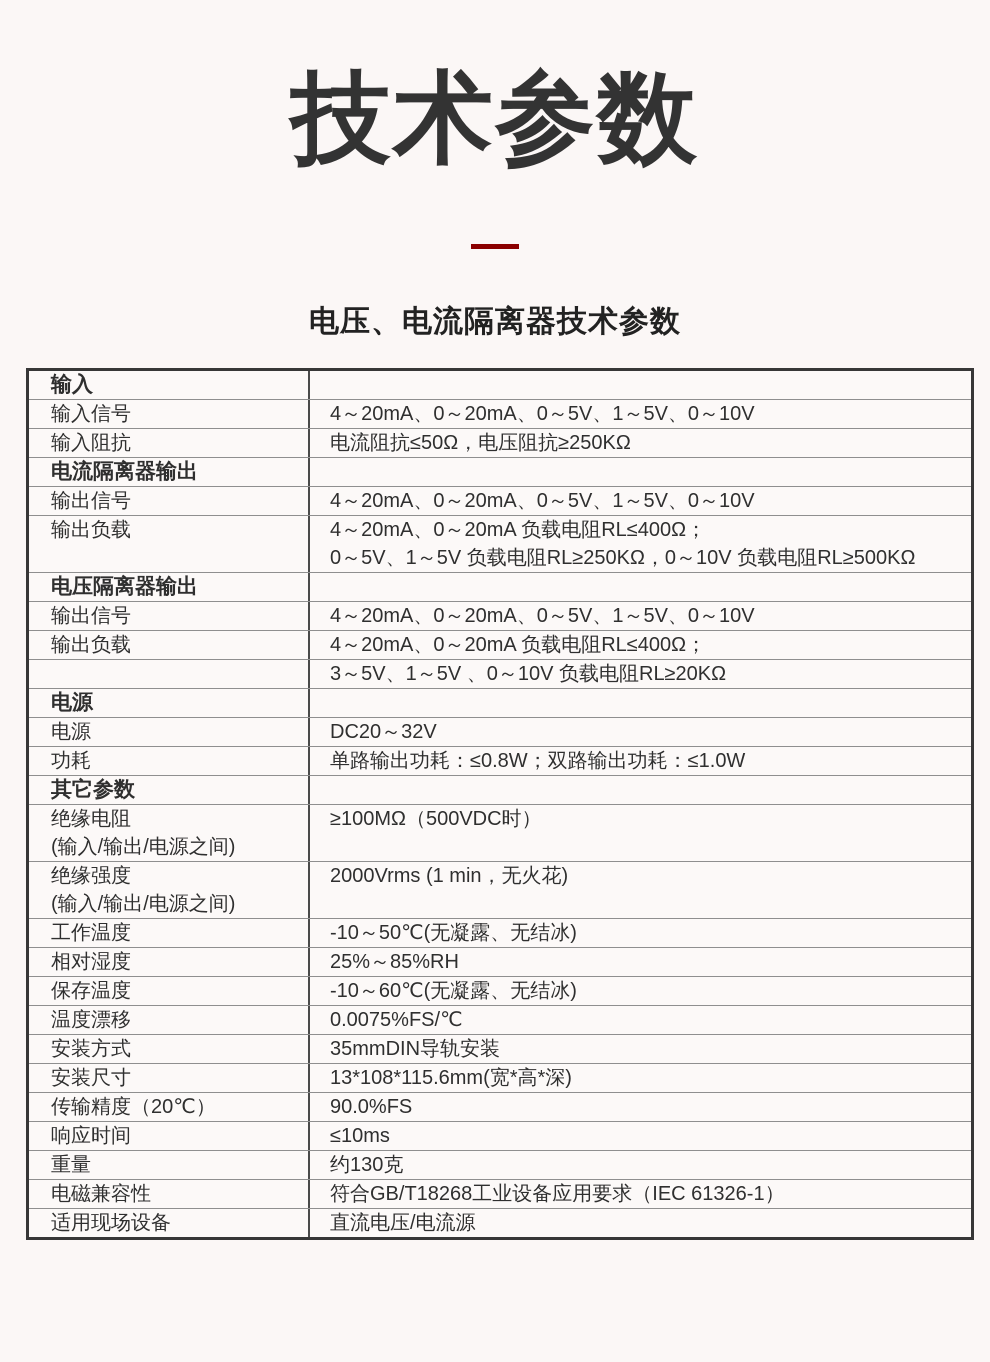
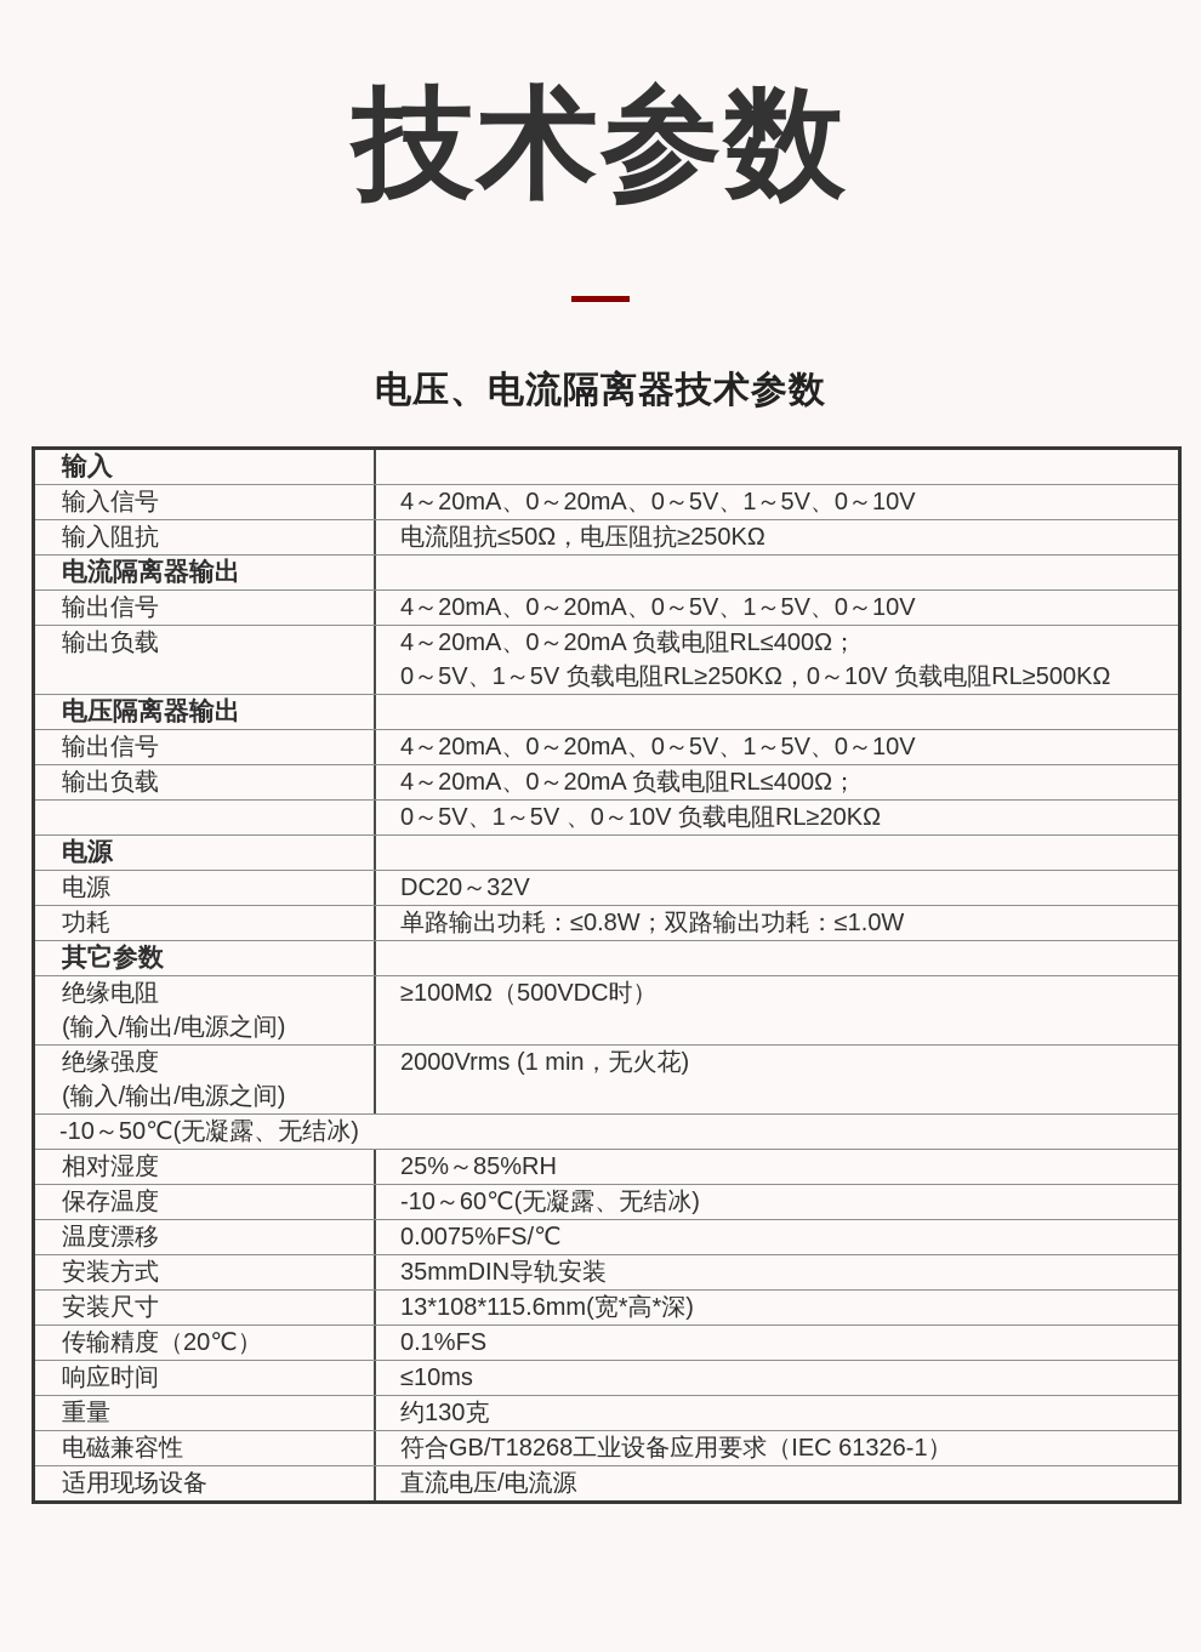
  技术参数
  电压、电流隔离器技术参数
  输入
  输入信号
  4～20mA、0～20mA、0～5V、1～5V、0～10V
  输入阻抗
  电流阻抗≤50Ω，电压阻抗≥250KΩ
  电流隔离器输出
  输出信号
  4～20mA、0～20mA、0～5V、1～5V、0～10V
  输出负载
  4～20mA、0～20mA 负载电阻RL≤400Ω；
  0～5V、1～5V 负载电阻RL≥250KΩ，0～10V 负载电阻RL≥500KΩ
  电压隔离器输出
  输出信号
  4～20mA、0～20mA、0～5V、1～5V、0～10V
  输出负载
  4～20mA、0～20mA 负载电阻RL≤400Ω；
- 3～5V、1～5V 、0～10V 负载电阻RL≥20KΩ
+ 0～5V、1～5V 、0～10V 负载电阻RL≥20KΩ
  电源
  电源
  DC20～32V
  功耗
  单路输出功耗：≤0.8W；双路输出功耗：≤1.0W
  其它参数
  绝缘电阻
  (输入/输出/电源之间)
  ≥100MΩ（500VDC时）
  绝缘强度
  (输入/输出/电源之间)
  2000Vrms (1 min，无火花)
- 工作温度
  -10～50℃(无凝露、无结冰)
  相对湿度
  25%～85%RH
  保存温度
  -10～60℃(无凝露、无结冰)
  温度漂移
  0.0075%FS/℃
  安装方式
  35mmDIN导轨安装
  安装尺寸
  13*108*115.6mm(宽*高*深)
  传输精度（20℃）
- 90.0%FS
+ 0.1%FS
  响应时间
  ≤10ms
  重量
  约130克
  电磁兼容性
  符合GB/T18268工业设备应用要求（IEC 61326-1）
  适用现场设备
  直流电压/电流源
